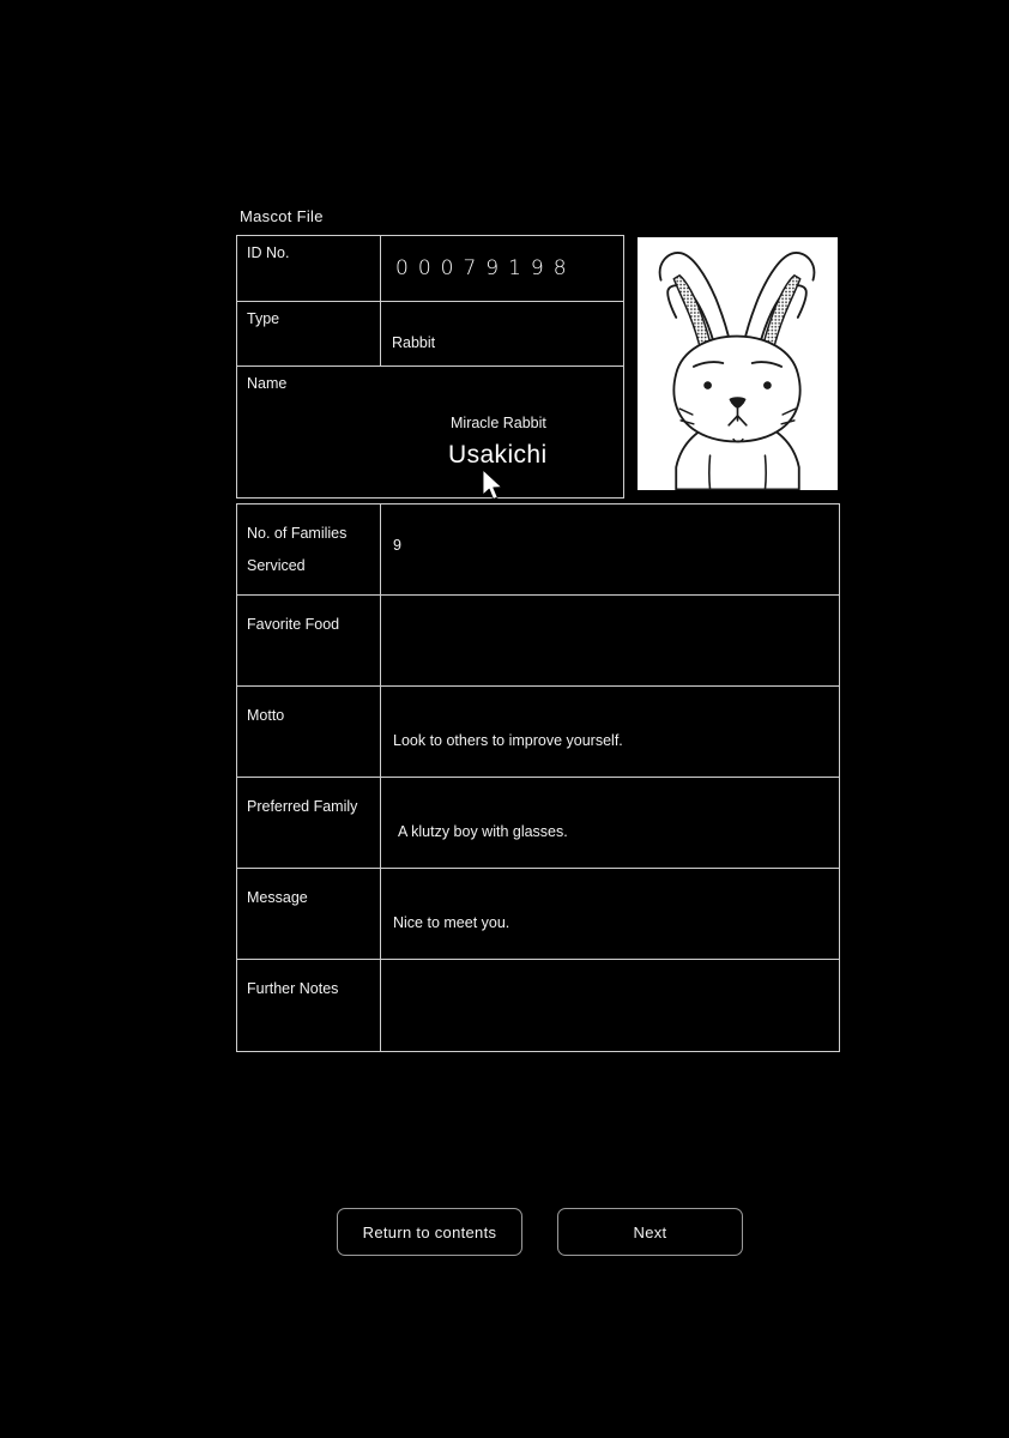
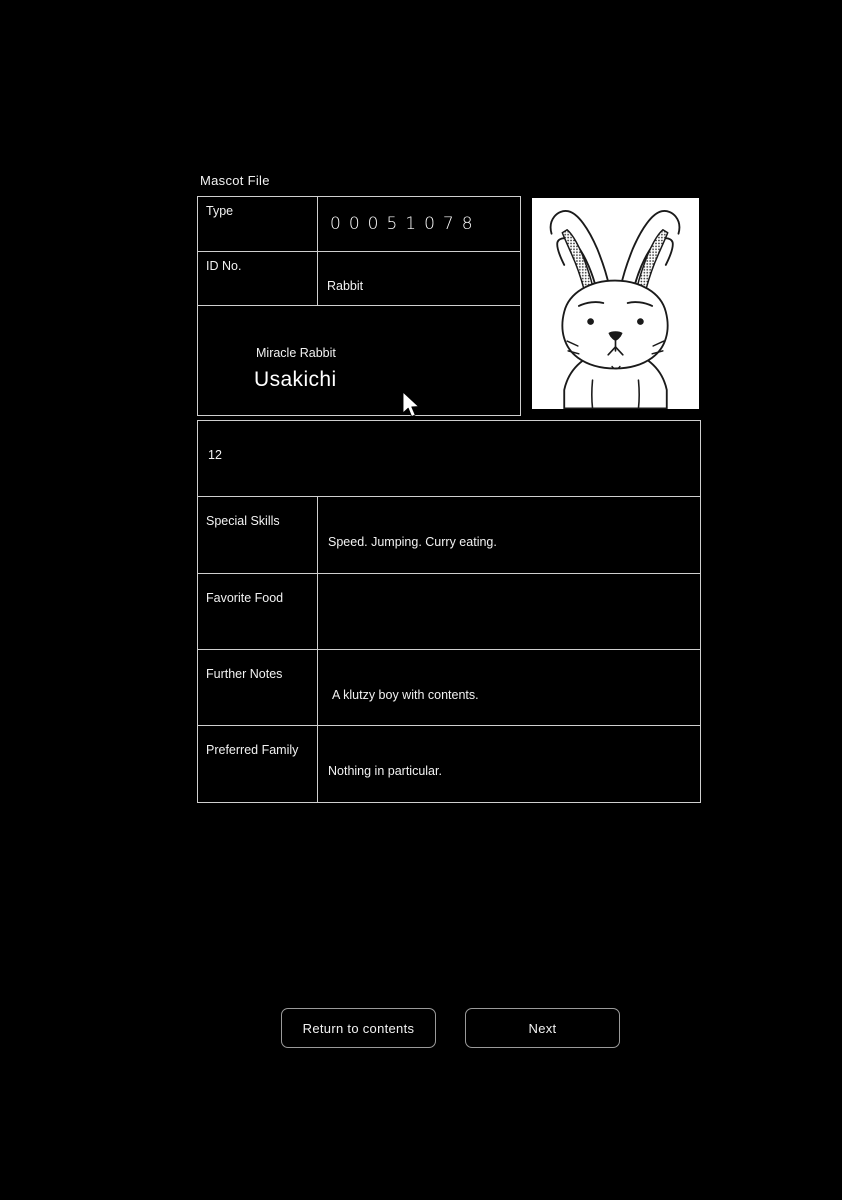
  Mascot File
- ID No.
+ Type
- 00079198
+ 00051078
- Type
+ ID No.
  Rabbit
- Name
  Miracle Rabbit
  Usakichi
- No. of Families
- Serviced
- 9
+ 12
+ Special Skills
+ Speed. Jumping. Curry eating.
  Favorite Food
- Motto
- Look to others to improve yourself.
- Preferred Family
+ Further Notes
- A klutzy boy with glasses.
+ A klutzy boy with contents.
- Message
- Nice to meet you.
- Further Notes
+ Preferred Family
+ Nothing in particular.
  Return to contents
  Next
